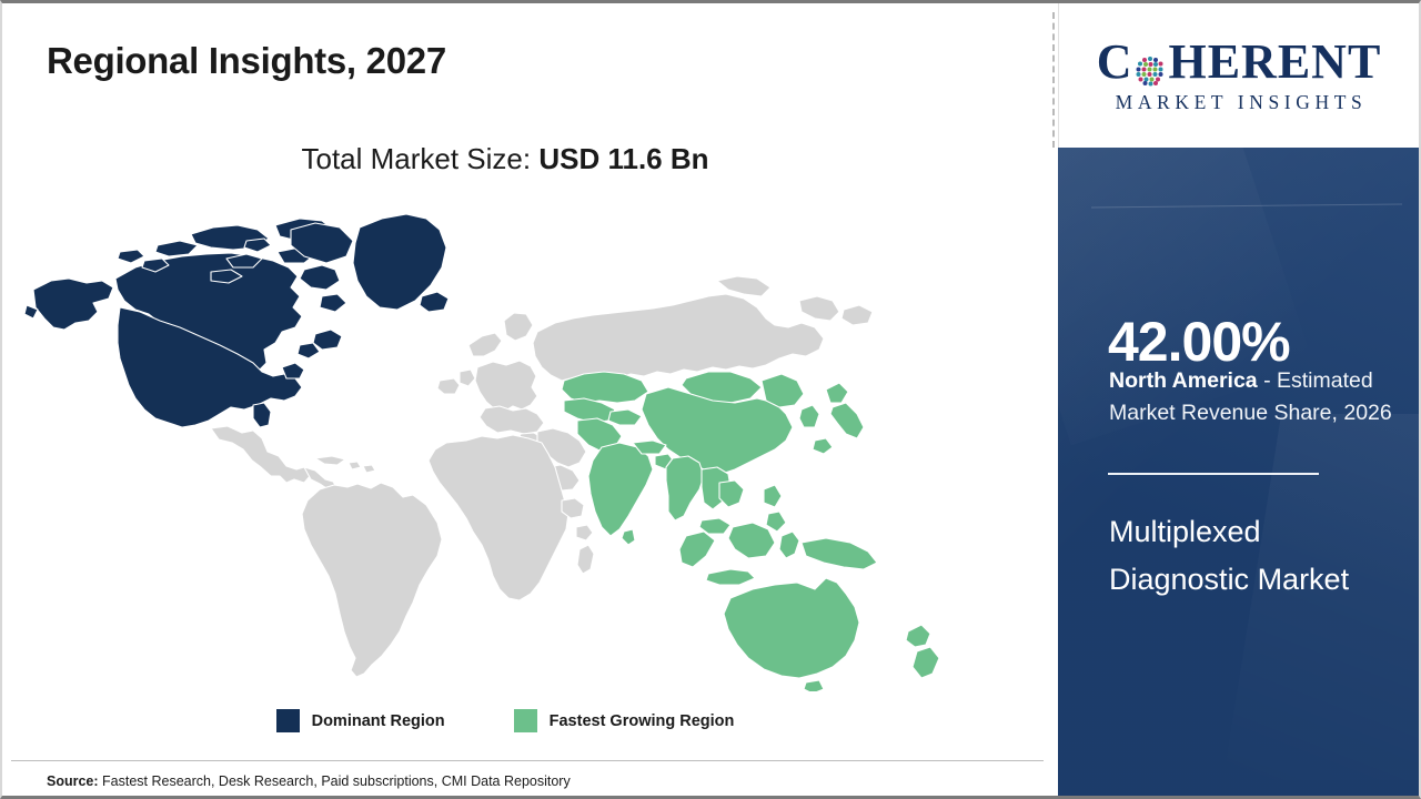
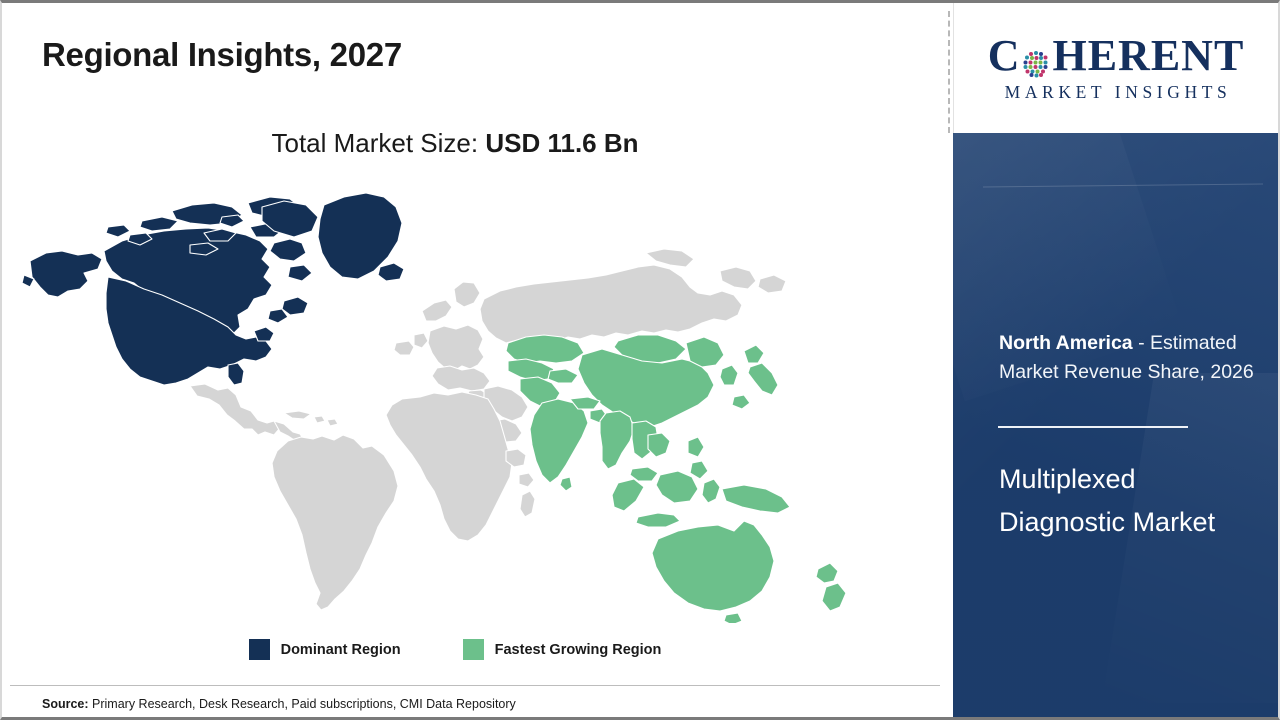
  Regional Insights, 2027
  Total Market Size: USD 11.6 Bn
  Dominant Region
  Fastest Growing Region
- Source: Fastest Research, Desk Research, Paid subscriptions, CMI Data Repository
+ Source: Primary Research, Desk Research, Paid subscriptions, CMI Data Repository
  C
  HERENT
  MARKET INSIGHTS
- 42.00%
  North America - Estimated Market Revenue Share, 2026
  Multiplexed Diagnostic
